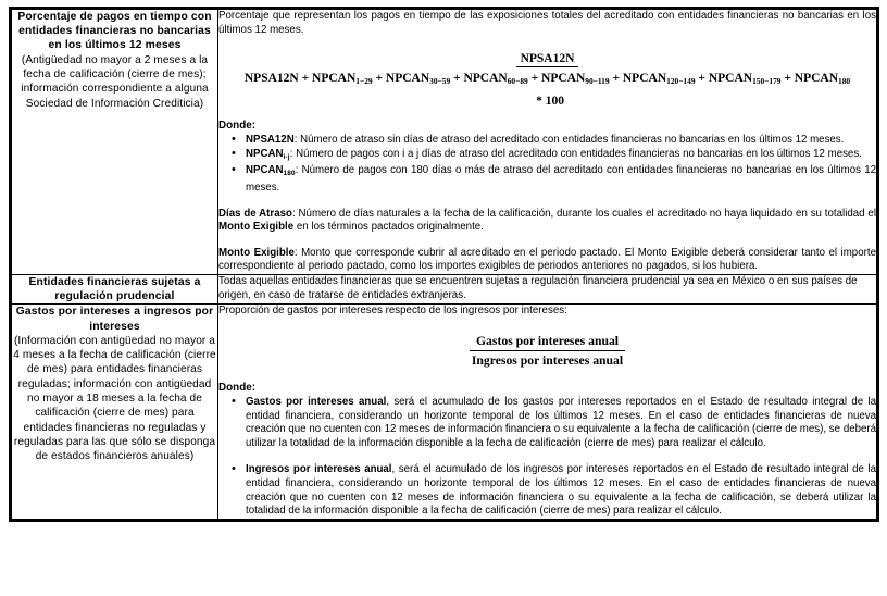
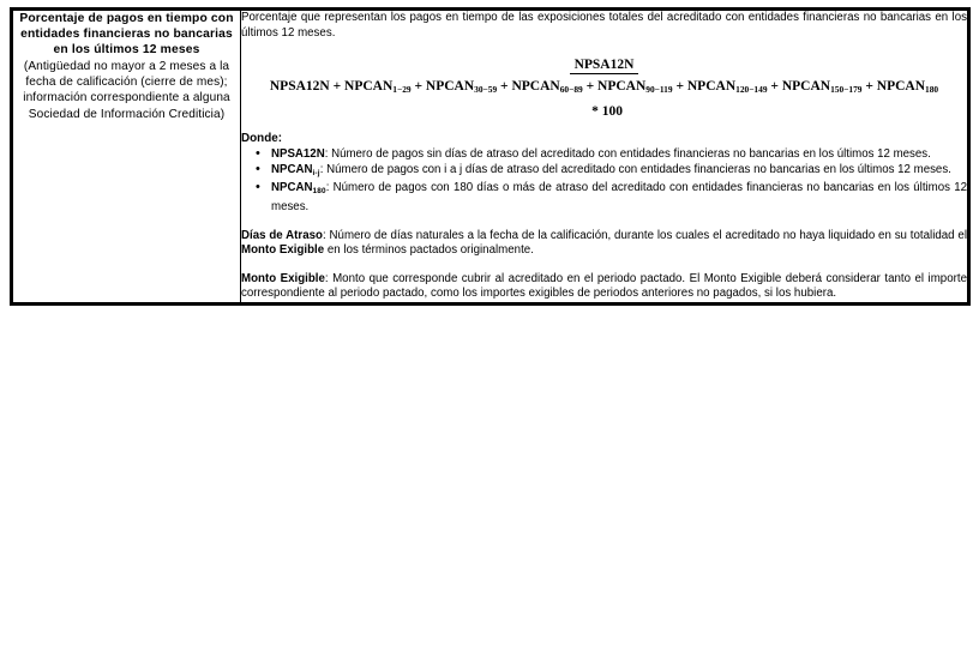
- Porcentaje de pagos en tiempo con entidades financieras no bancarias en los últimos 12 meses (Antigüedad no mayor a 2 meses a la fecha de calificación (cierre de mes); información correspondiente a alguna Sociedad de Información Crediticia)	Porcentaje que representan los pagos en tiempo de las exposiciones totales del acreditado con entidades financieras no bancarias en los últimos 12 meses. NPSA12N NPSA12N + NPCAN1−29 + NPCAN30−59 + NPCAN60−89 + NPCAN90−119 + NPCAN120−149 + NPCAN150−179 + NPCAN180 * 100 Donde: • NPSA12N: Número de atraso sin días de atraso del acreditado con entidades financieras no bancarias en los últimos 12 meses. • NPCAN : Número de pagos con i a j días de atraso del acreditado con entidades financieras no bancarias en los últimos 12 meses. • NPCAN : Número de pagos con 180 días o más de atraso del acreditado con entidades financieras no bancarias en los últimos 12 meses. Días de Atraso: Número de días naturales a la fecha de la calificación, durante los cuales el acreditado no haya liquidado en su totalidad el Monto Exigible en los términos pactados originalmente. Monto Exigible: Monto que corresponde cubrir al acreditado en el periodo pactado. El Monto Exigible deberá considerar tanto el importe correspondiente al periodo pactado, como los importes exigibles de periodos anteriores no pagados, si los hubiera.
+ Porcentaje de pagos en tiempo con entidades financieras no bancarias en los últimos 12 meses (Antigüedad no mayor a 2 meses a la fecha de calificación (cierre de mes); información correspondiente a alguna Sociedad de Información Crediticia)	Porcentaje que representan los pagos en tiempo de las exposiciones totales del acreditado con entidades financieras no bancarias en los últimos 12 meses. NPSA12N NPSA12N + NPCAN1−29 + NPCAN30−59 + NPCAN60−89 + NPCAN90−119 + NPCAN120−149 + NPCAN150−179 + NPCAN180 * 100 Donde: • NPSA12N: Número de pagos sin días de atraso del acreditado con entidades financieras no bancarias en los últimos 12 meses. • NPCAN : Número de pagos con i a j días de atraso del acreditado con entidades financieras no bancarias en los últimos 12 meses. • NPCAN : Número de pagos con 180 días o más de atraso del acreditado con entidades financieras no bancarias en los últimos 12 meses. Días de Atraso: Número de días naturales a la fecha de la calificación, durante los cuales el acreditado no haya liquidado en su totalidad el Monto Exigible en los términos pactados originalmente. Monto Exigible: Monto que corresponde cubrir al acreditado en el periodo pactado. El Monto Exigible deberá considerar tanto el importe correspondiente al periodo pactado, como los importes exigibles de periodos anteriores no pagados, si los hubiera.
- Entidades financieras sujetas a regulación prudencial	Todas aquellas entidades financieras que se encuentren sujetas a regulación financiera prudencial ya sea en México o en sus países de origen, en caso de tratarse de entidades extranjeras.
- Gastos por intereses a ingresos por intereses (Información con antigüedad no mayor a 4 meses a la fecha de calificación (cierre de mes) para entidades financieras reguladas; información con antigüedad no mayor a 18 meses a la fecha de calificación (cierre de mes) para entidades financieras no reguladas y reguladas para las que sólo se disponga de estados financieros anuales)	Proporción de gastos por intereses respecto de los ingresos por intereses: Gastos por intereses anual Ingresos por intereses anual Donde: • Gastos por intereses anual, será el acumulado de los gastos por intereses reportados en el Estado de resultado integral de la entidad financiera, considerando un horizonte temporal de los últimos 12 meses. En el caso de entidades financieras de nueva creación que no cuenten con 12 meses de información financiera o su equivalente a la fecha de calificación (cierre de mes), se deberá utilizar la totalidad de la información disponible a la fecha de calificación (cierre de mes) para realizar el cálculo. • Ingresos por intereses anual, será el acumulado de los ingresos por intereses reportados en el Estado de resultado integral de la entidad financiera, considerando un horizonte temporal de los últimos 12 meses. En el caso de entidades financieras de nueva creación que no cuenten con 12 meses de información financiera o su equivalente a la fecha de calificación, se deberá utilizar la totalidad de la información disponible a la fecha de calificación (cierre de mes) para realizar el cálculo.
